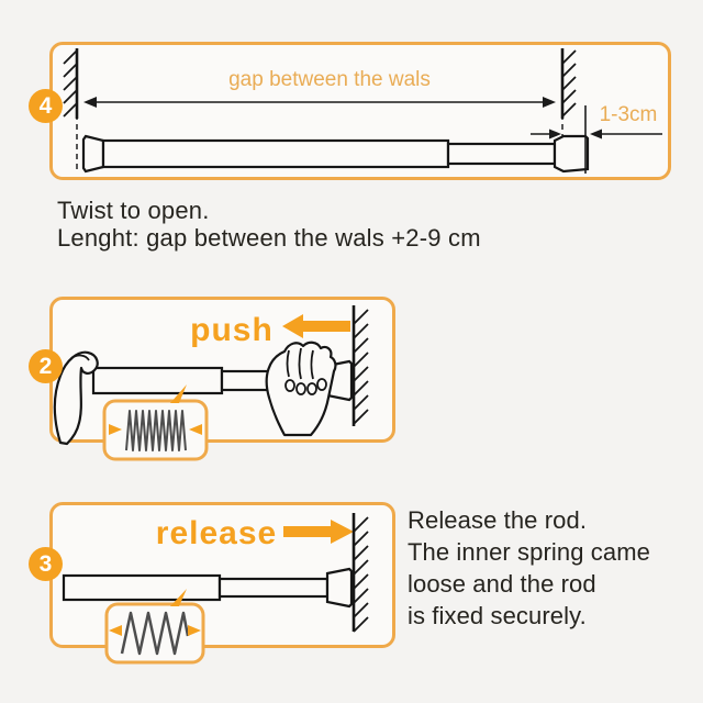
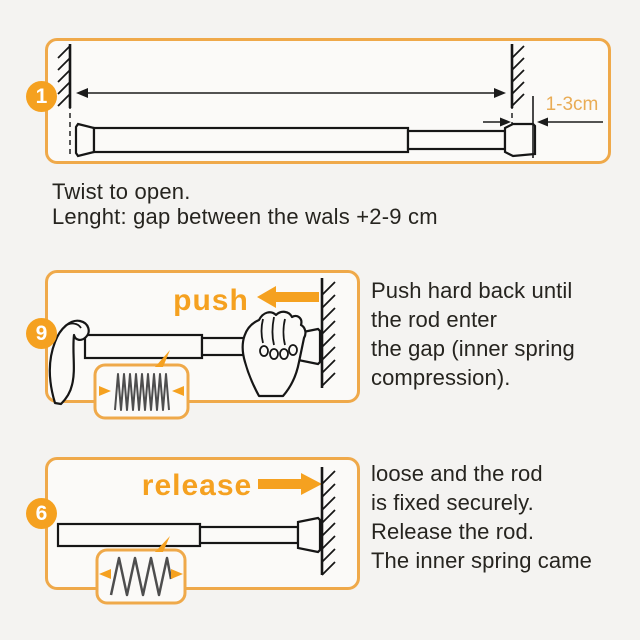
- gap between the wals
  1-3cm
- 4
+ 1
  Twist to open.
  Lenght: gap between the wals +2-9 cm
  push
- 2
+ 9
+ Push hard back until
+ the rod enter
+ the gap (inner spring
+ compression).
  release
- 3
+ 6
- Release the rod.
+ loose and the rod
- The inner spring came
+ is fixed securely.
- loose and the rod
+ Release the rod.
- is fixed securely.
+ The inner spring came
